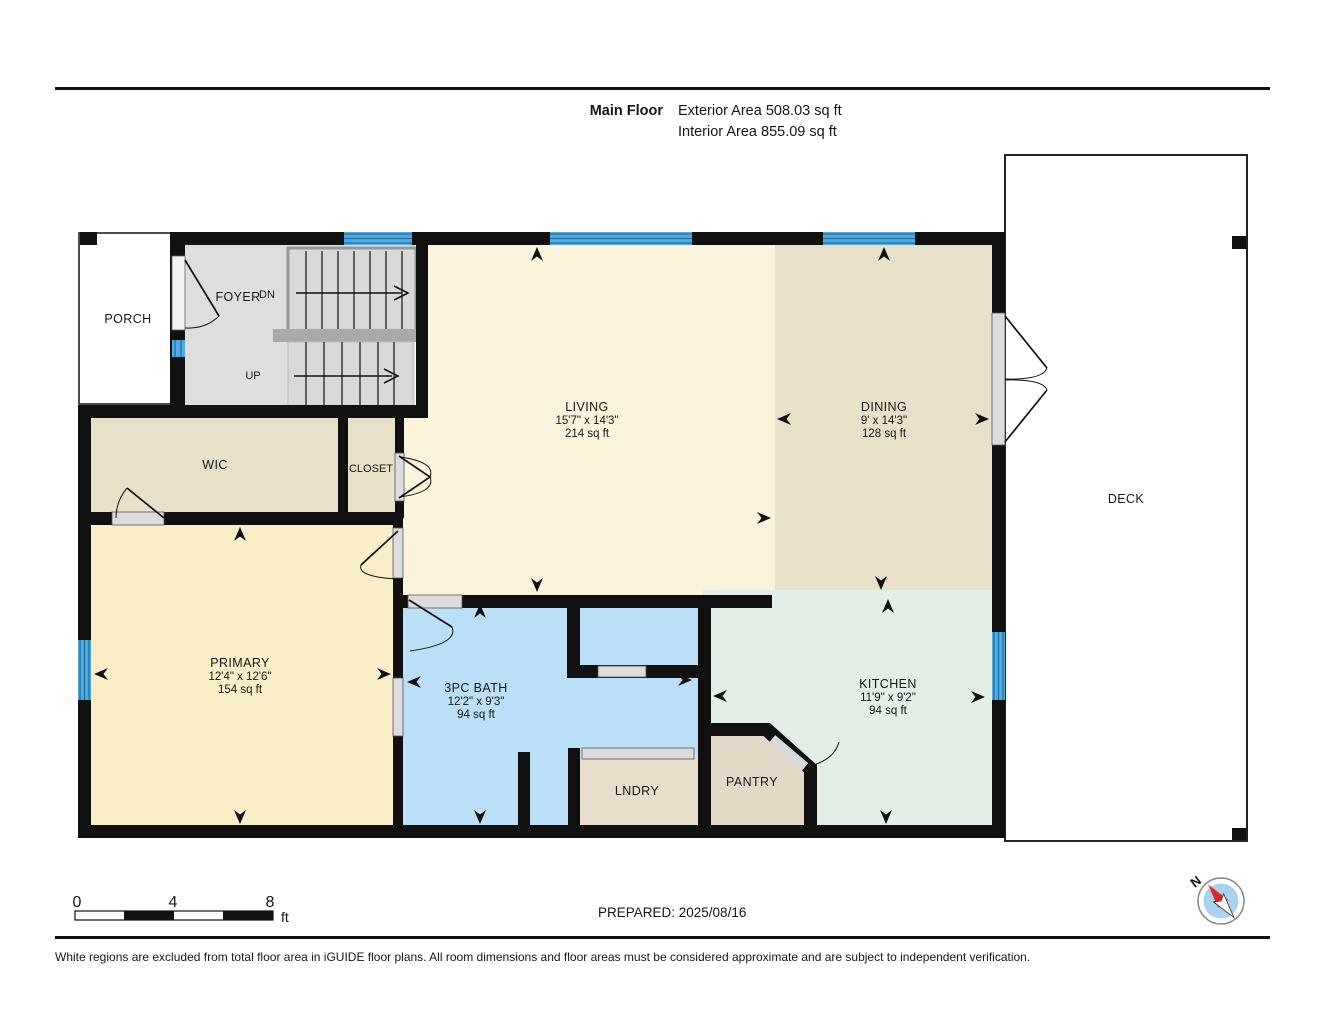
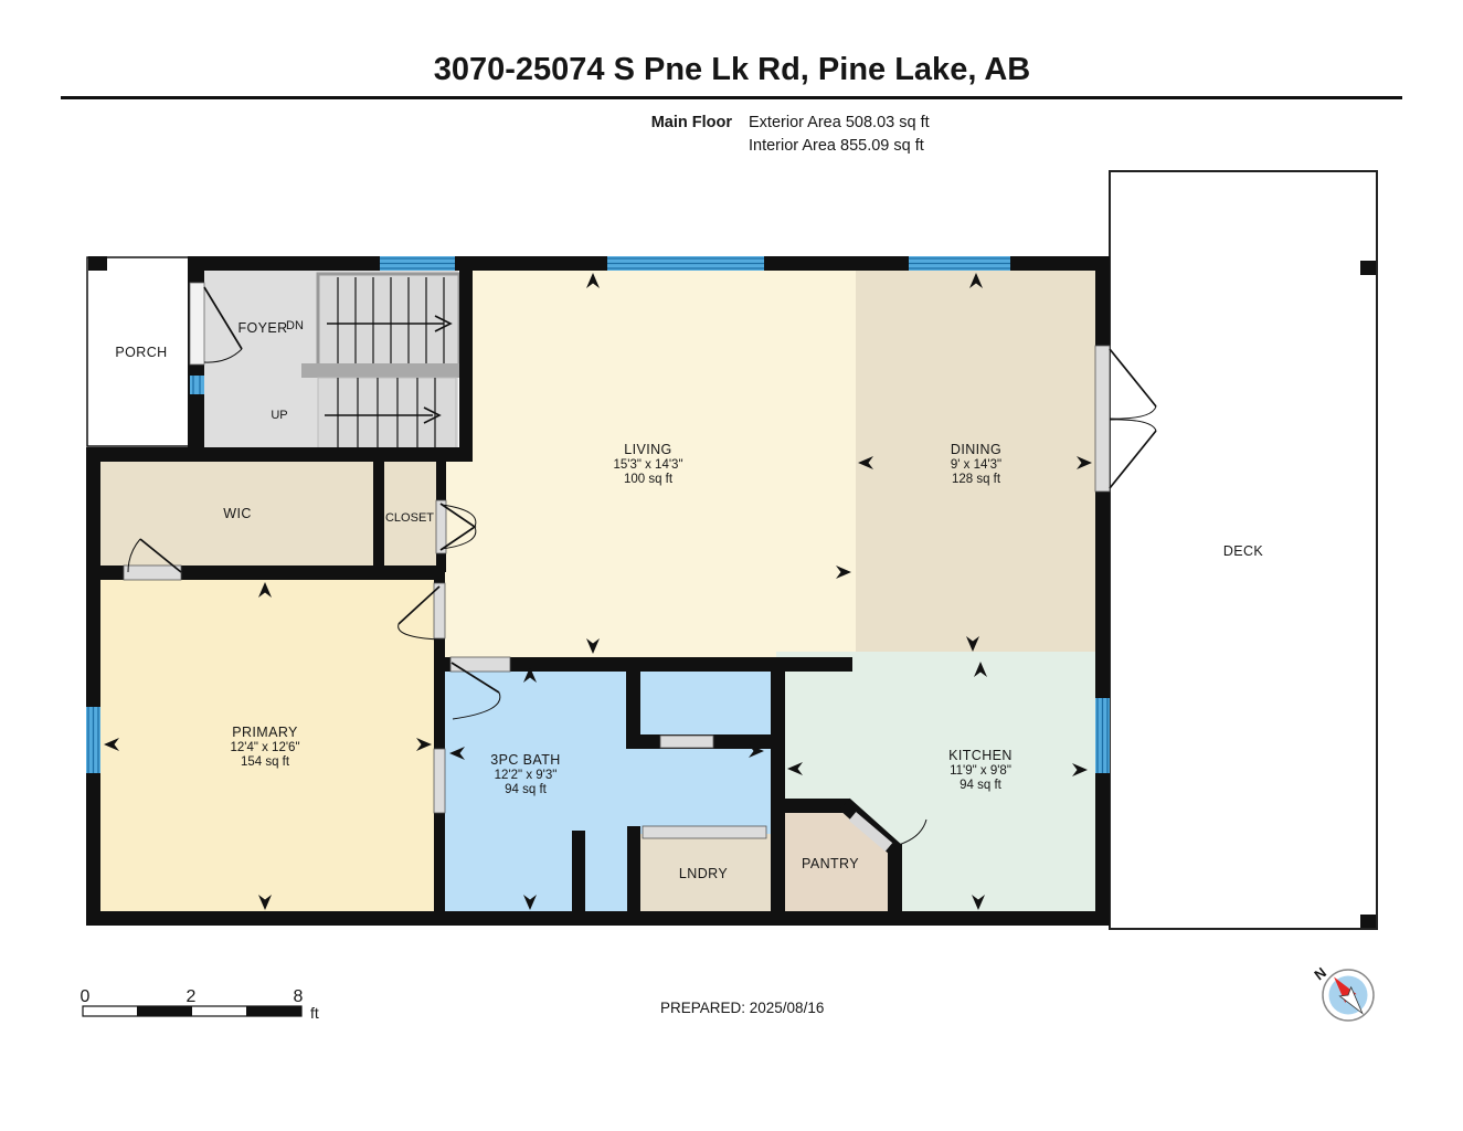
+ 3070-25074 S Pne Lk Rd, Pine Lake, AB
  Main Floor
  Exterior Area 508.03 sq ft
  Interior Area 855.09 sq ft
  PORCH
  FOYER
  DN
  UP
  WIC
  CLOSET
  LIVING
- 15'7" x 14'3"
+ 15'3" x 14'3"
- 214 sq ft
+ 100 sq ft
  DINING
  9' x 14'3"
  128 sq ft
  DECK
  PRIMARY
  12'4" x 12'6"
  154 sq ft
  3PC BATH
  12'2" x 9'3"
  94 sq ft
  KITCHEN
- 11'9" x 9'2"
+ 11'9" x 9'8"
  94 sq ft
  LNDRY
  PANTRY
  0
- 4
+ 2
  8
  ft
  PREPARED: 2025/08/16
- White regions are excluded from total floor area in iGUIDE floor plans. All room dimensions and floor areas must be considered approximate and are subject to independent verification.
